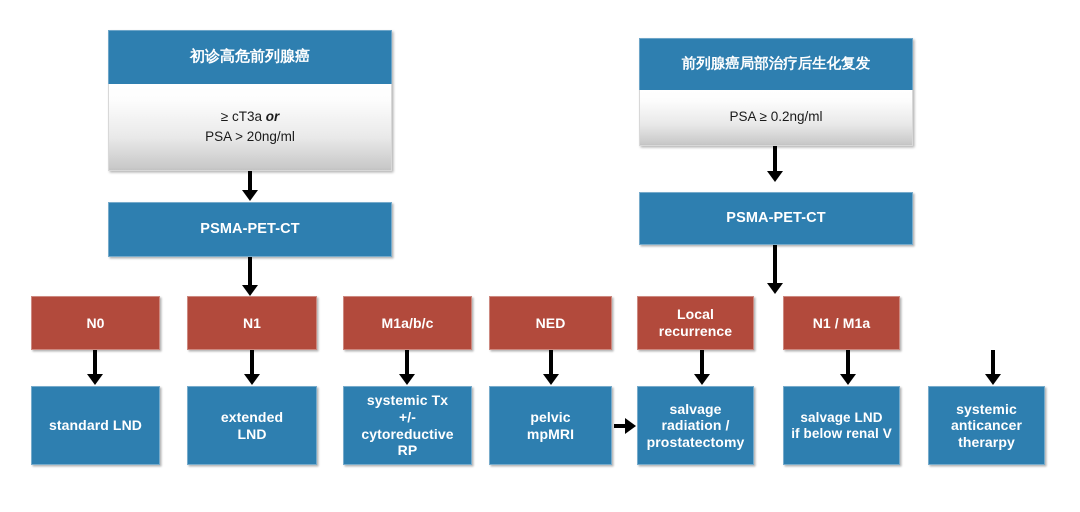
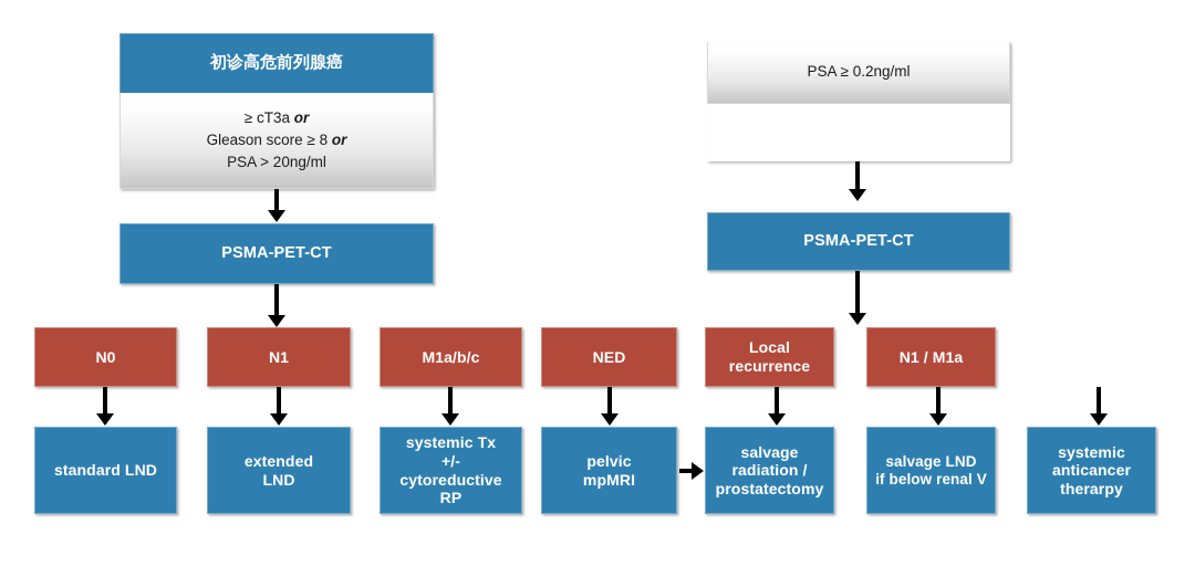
  初诊高危前列腺癌
  ≥ cT3a or
+ Gleason score ≥ 8 or
  PSA > 20ng/ml
  PSMA-PET-CT
  N0
  N1
  M1a/b/c
  standard LND
  extended
  LND
  systemic Tx
  +/-
  cytoreductive
  RP
- 前列腺癌局部治疗后生化复发
  PSA ≥ 0.2ng/ml
  PSMA-PET-CT
  NED
  Local
  recurrence
  N1 / M1a
  pelvic
  mpMRI
  salvage
  radiation /
  prostatectomy
  salvage LND
  if below renal V
  systemic
  anticancer
  therarpy
